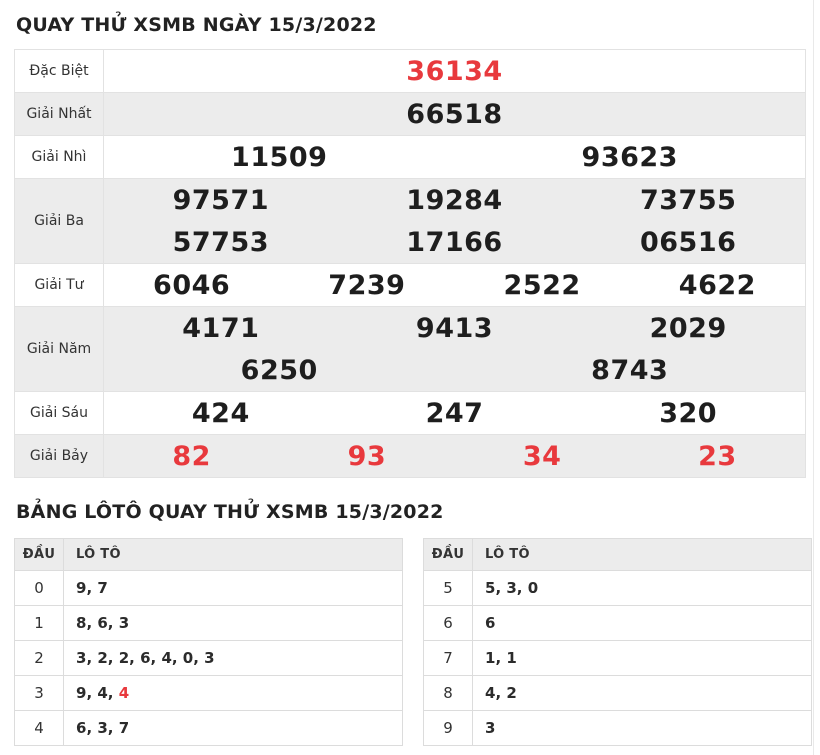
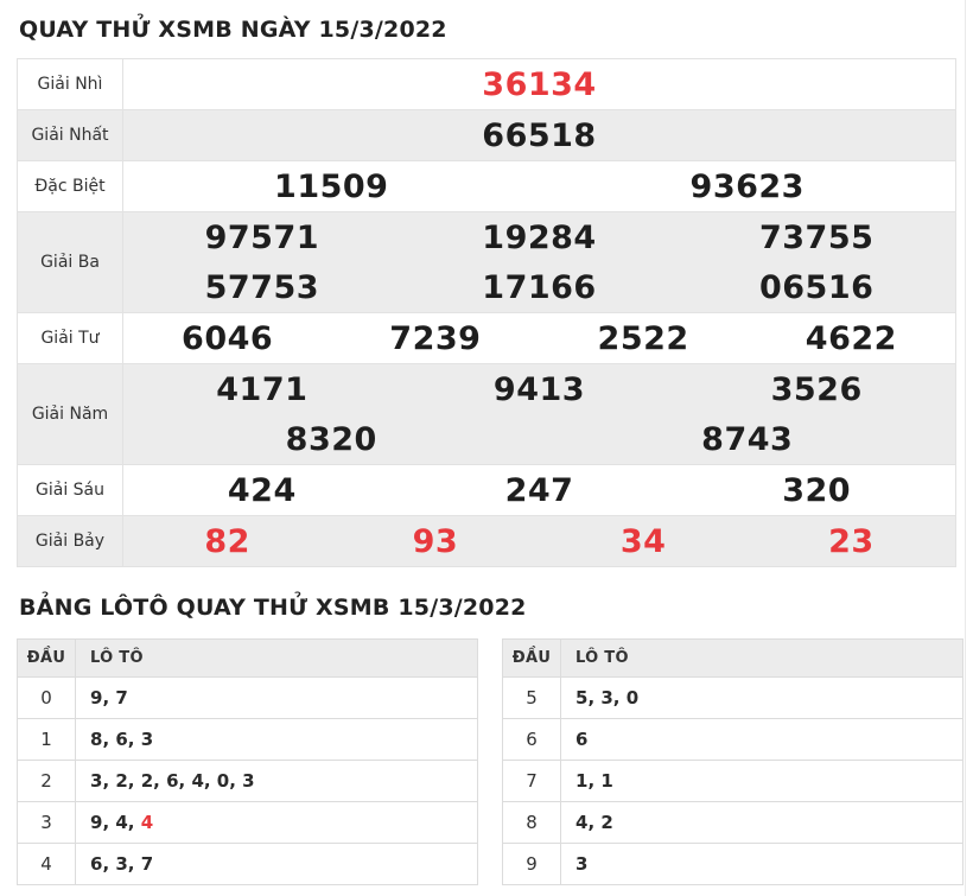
  QUAY THỬ XSMB NGÀY 15/3/2022
- Đặc Biệt
+ Giải Nhì
  36134
  Giải Nhất
  66518
- Giải Nhì
+ Đặc Biệt
  11509
  93623
  Giải Ba
  97571
  19284
  73755
  57753
  17166
  06516
  Giải Tư
  6046
  7239
  2522
  4622
  Giải Năm
  4171
  9413
- 2029
+ 3526
- 6250
+ 8320
  8743
  Giải Sáu
  424
  247
  320
  Giải Bảy
  82
  93
  34
  23
  BẢNG LÔTÔ QUAY THỬ XSMB 15/3/2022
  ĐẦU	LÔ TÔ
  0	9, 7
  1	8, 6, 3
  2	3, 2, 2, 6, 4, 0, 3
  3	9, 4, 4
  4	6, 3, 7
  ĐẦU	LÔ TÔ
  5	5, 3, 0
  6	6
  7	1, 1
  8	4, 2
  9	3
